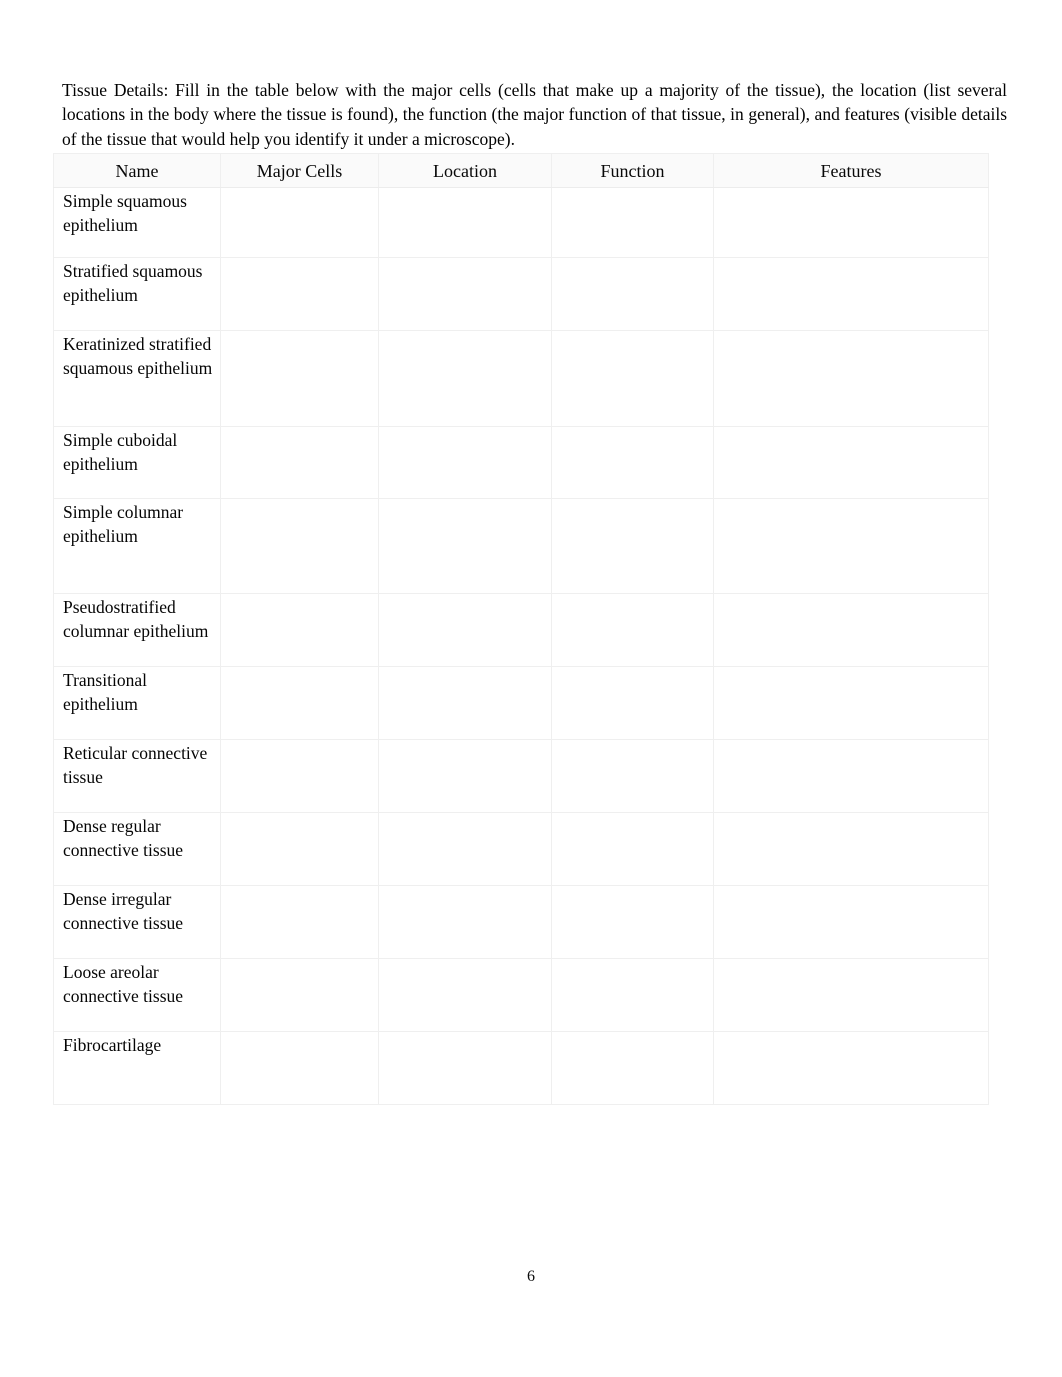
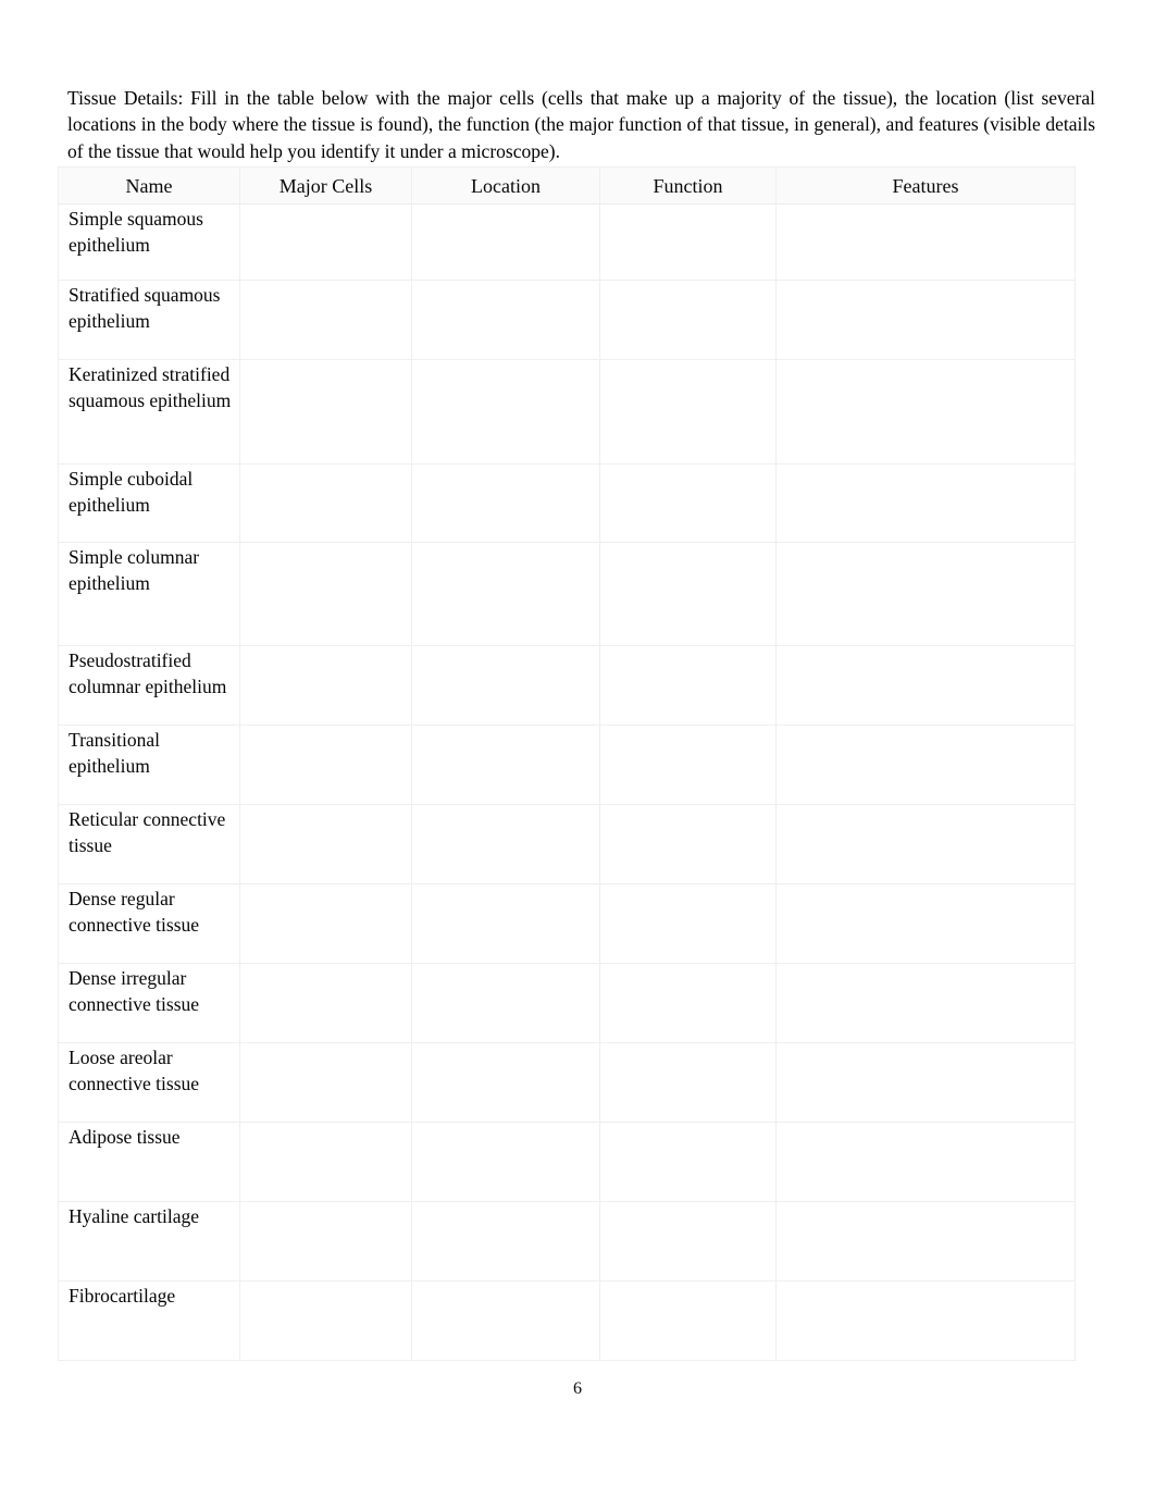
  Tissue Details: Fill in the table below with the major cells (cells that make up a majority of the tissue), the location (list several locations in the body where the tissue is found), the function (the major function of that tissue, in general), and features (visible details of the tissue that would help you identify it under a microscope).
  Name	Major Cells	Location	Function	Features
  Simple squamous epithelium
  Stratified squamous epithelium
  Keratinized stratified squamous epithelium
  Simple cuboidal epithelium
  Simple columnar epithelium
  Pseudostratified columnar epithelium
  Transitional epithelium
  Reticular connective tissue
  Dense regular connective tissue
  Dense irregular connective tissue
  Loose areolar connective tissue
+ Adipose tissue
+ Hyaline cartilage
  Fibrocartilage
  6
